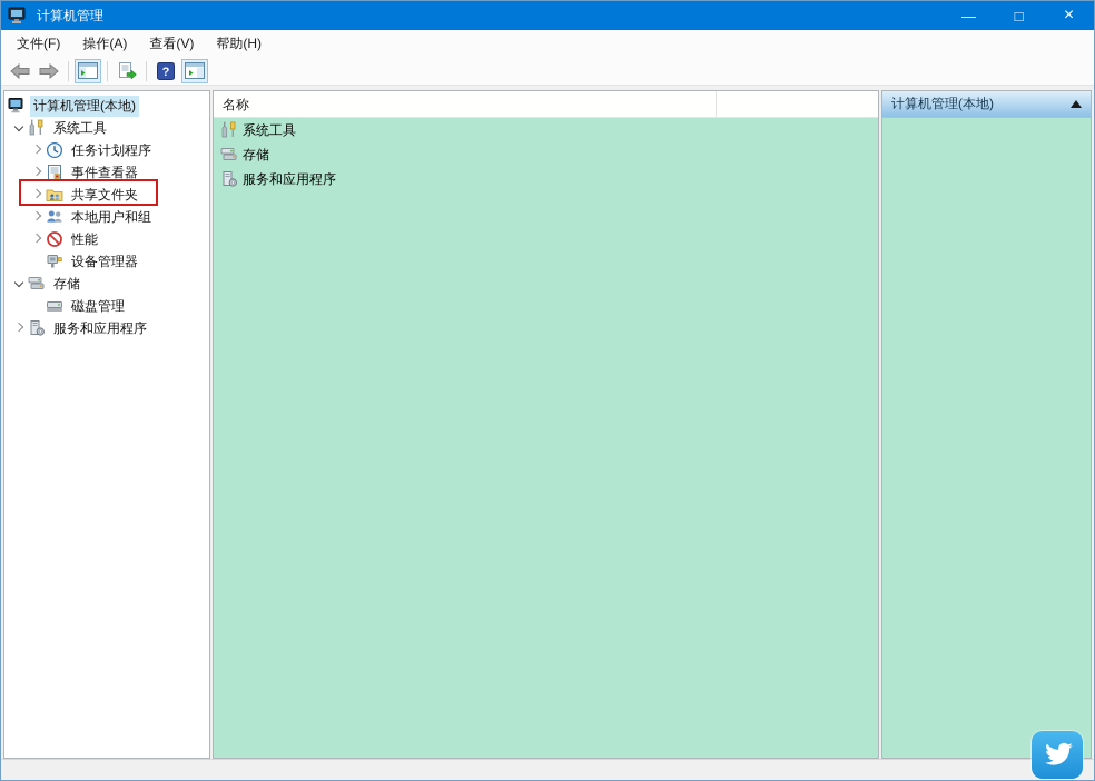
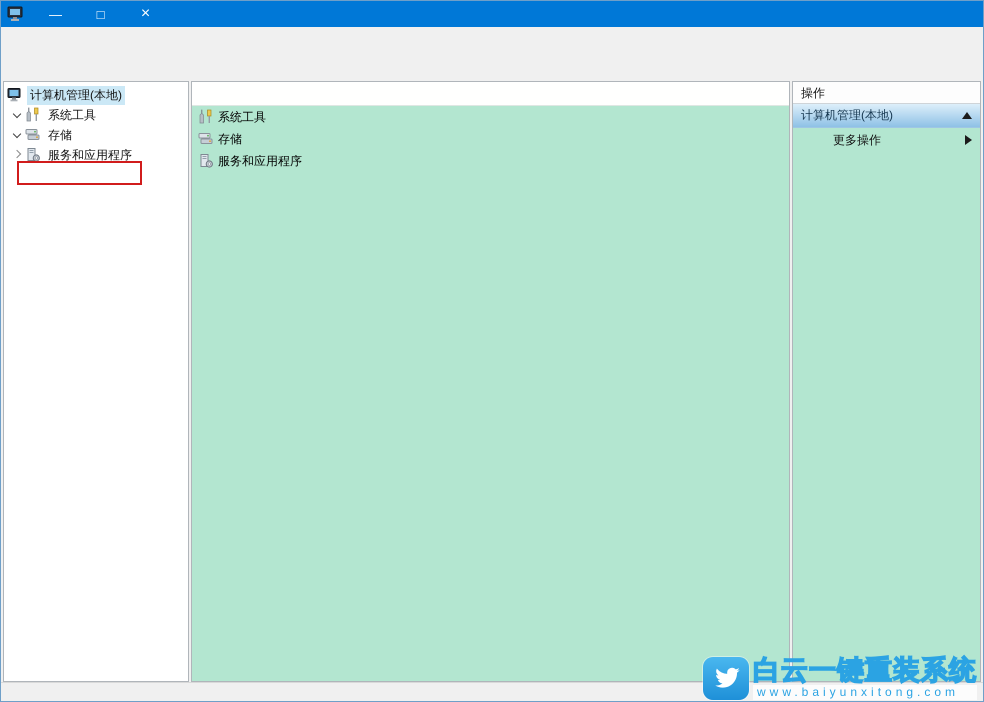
- 计算机管理
  —
  □
  ×
- 文件(F)
- 操作(A)
- 查看(V)
- 帮助(H)
- ?
  计算机管理(本地)
  系统工具
- 任务计划程序
- 事件查看器
- 共享文件夹
- 本地用户和组
- 性能
- 设备管理器
  存储
- 磁盘管理
  服务和应用程序
- 名称
  系统工具
  存储
  服务和应用程序
+ 操作
  计算机管理(本地)
+ 更多操作
+ 白云一键重装系统
+ www.baiyunxitong.com
